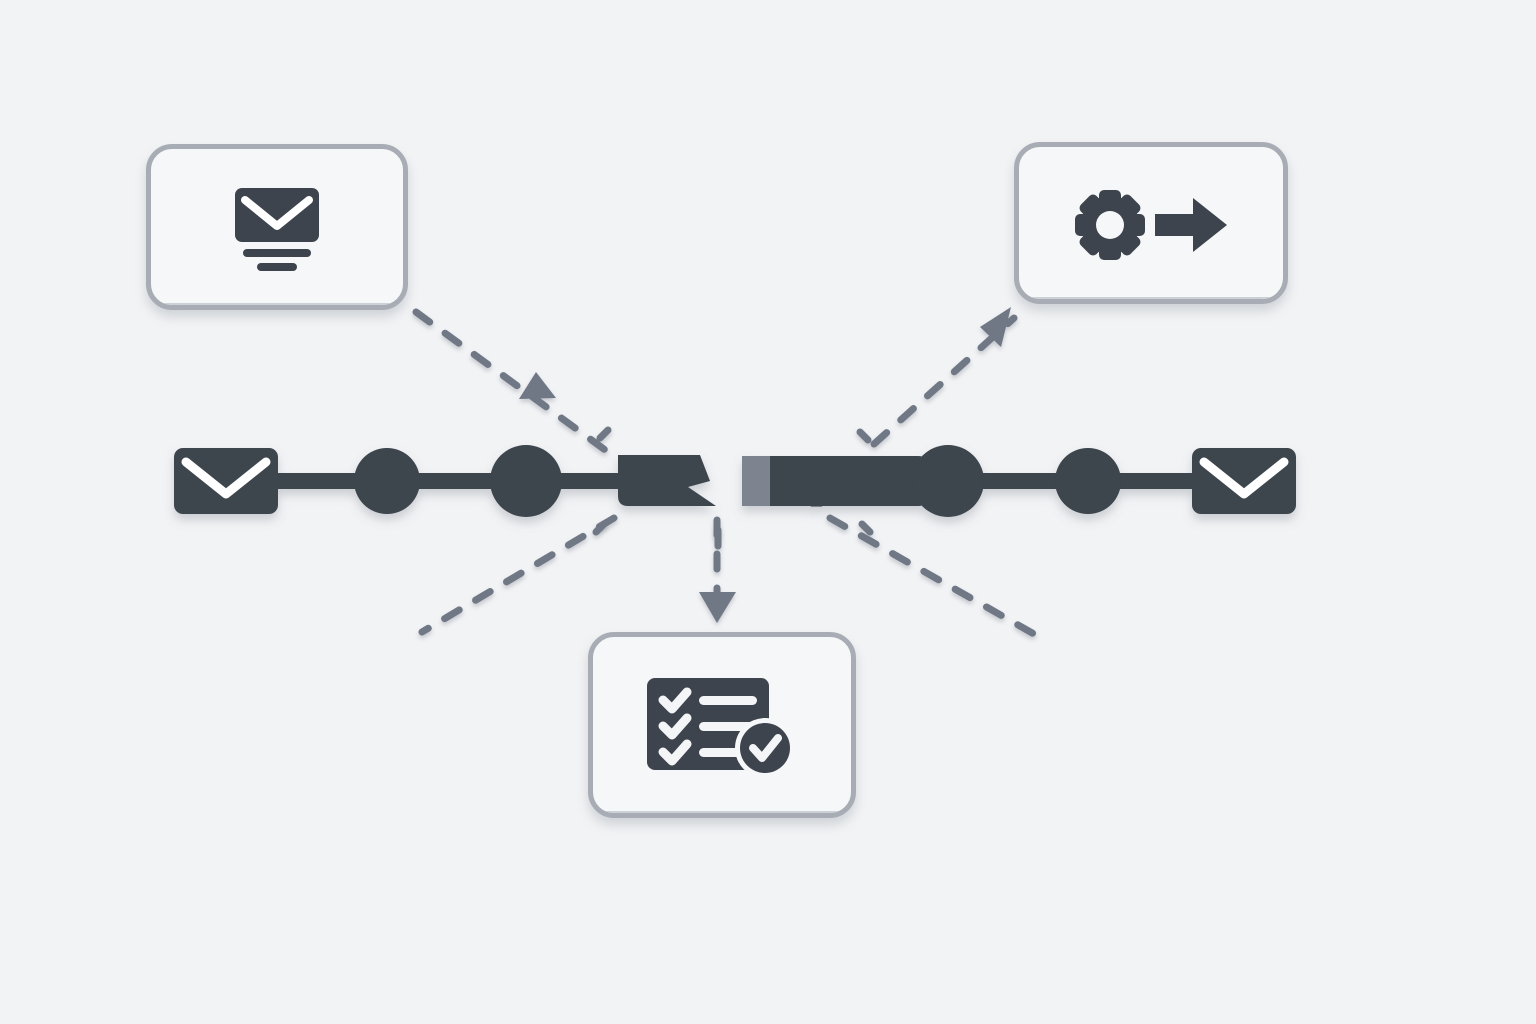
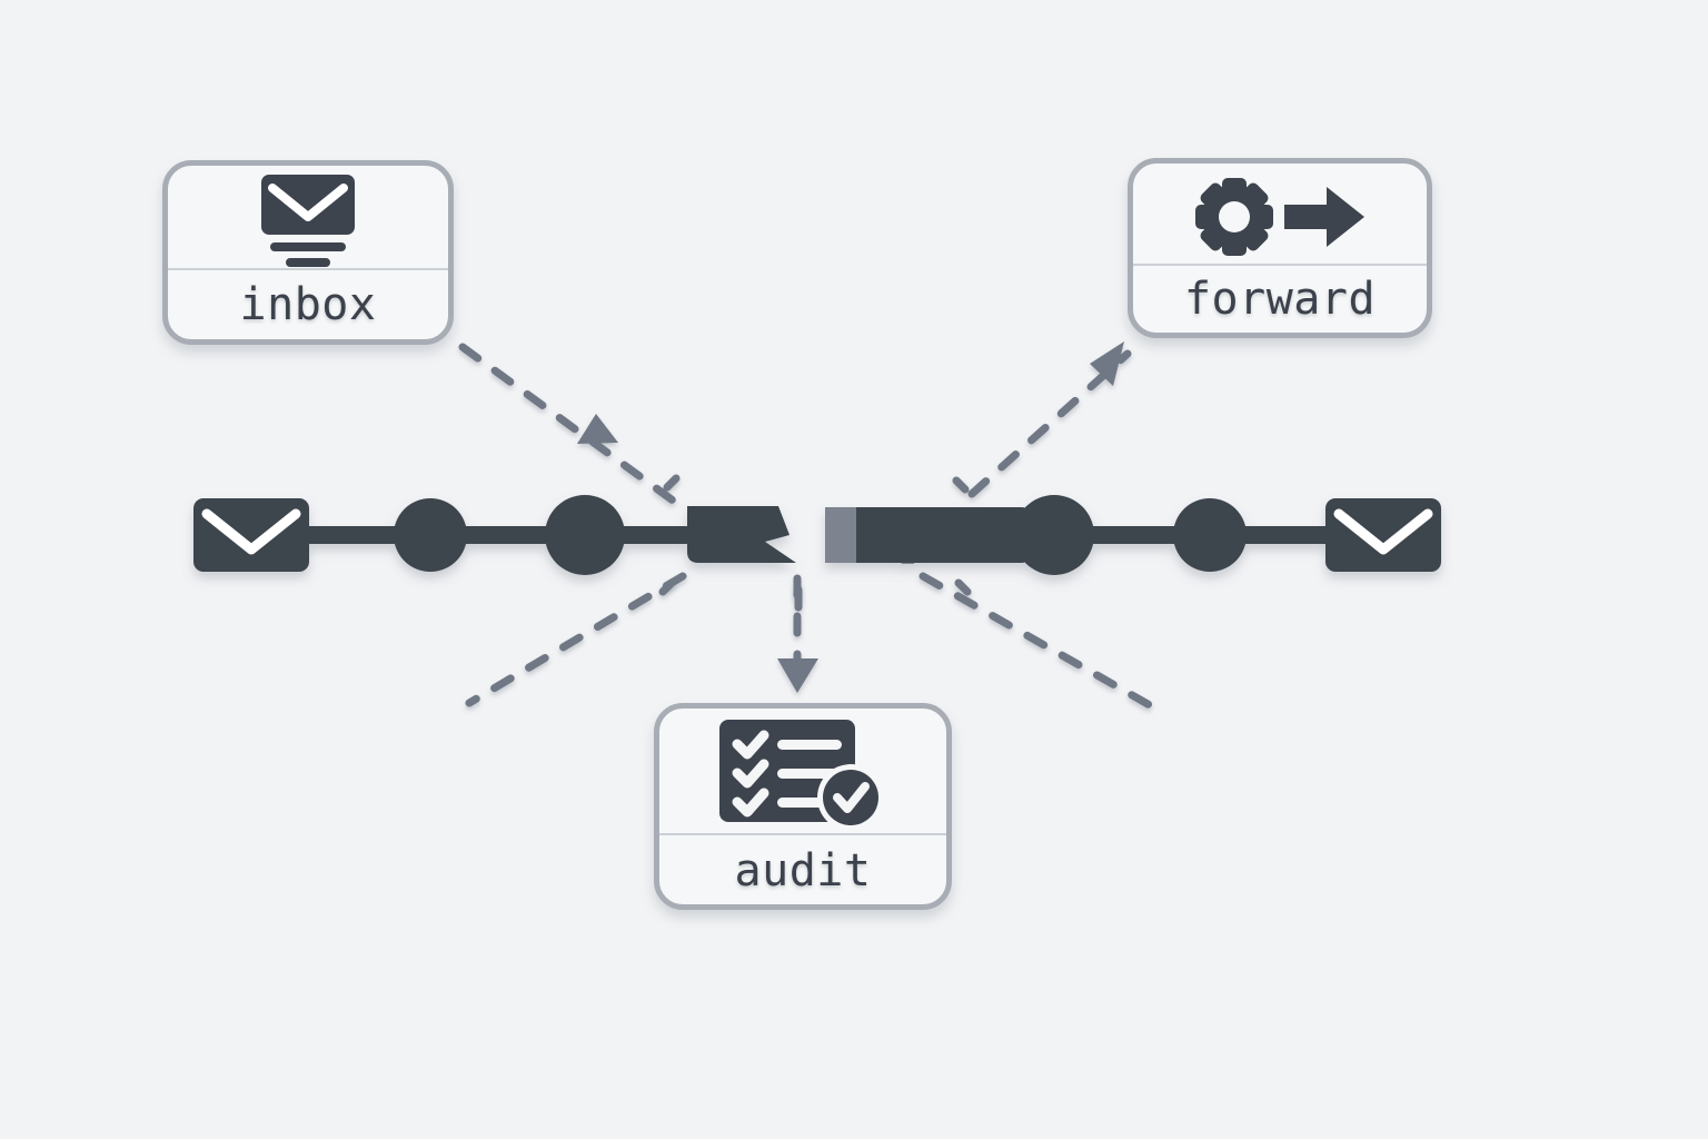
+ inbox
+ forward
+ audit
